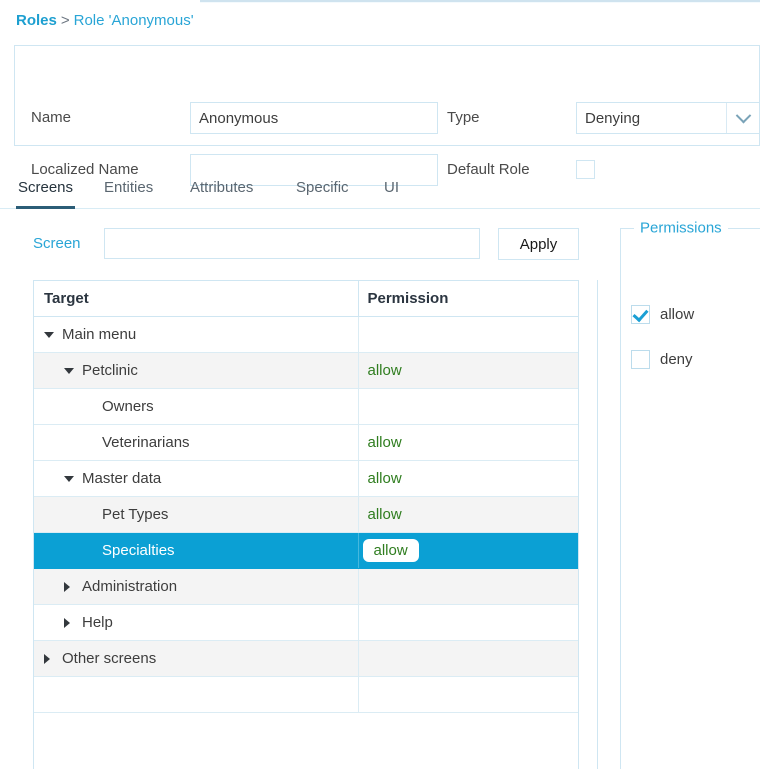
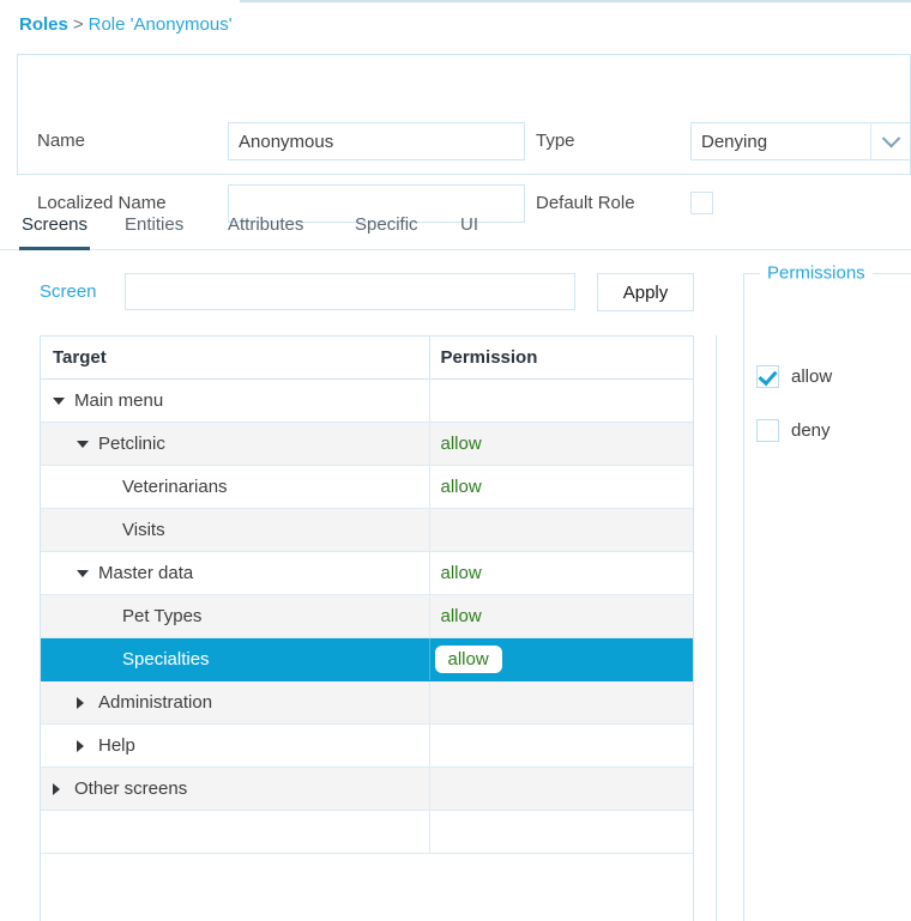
  Roles > Role 'Anonymous'
  Name
  Anonymous
  Localized Name
  Type
  Denying
  Default Role
  Screens
  Entities
  Attributes
  Specific
  UI
  Screen
  Apply
  Target	Permission
  Main menu
  Petclinic	allow
- Owners
  Veterinarians	allow
+ Visits
  Master data	allow
  Pet Types	allow
  Specialties	allow
  Administration
  Help
  Other screens
  Permissions
  allow
  deny
